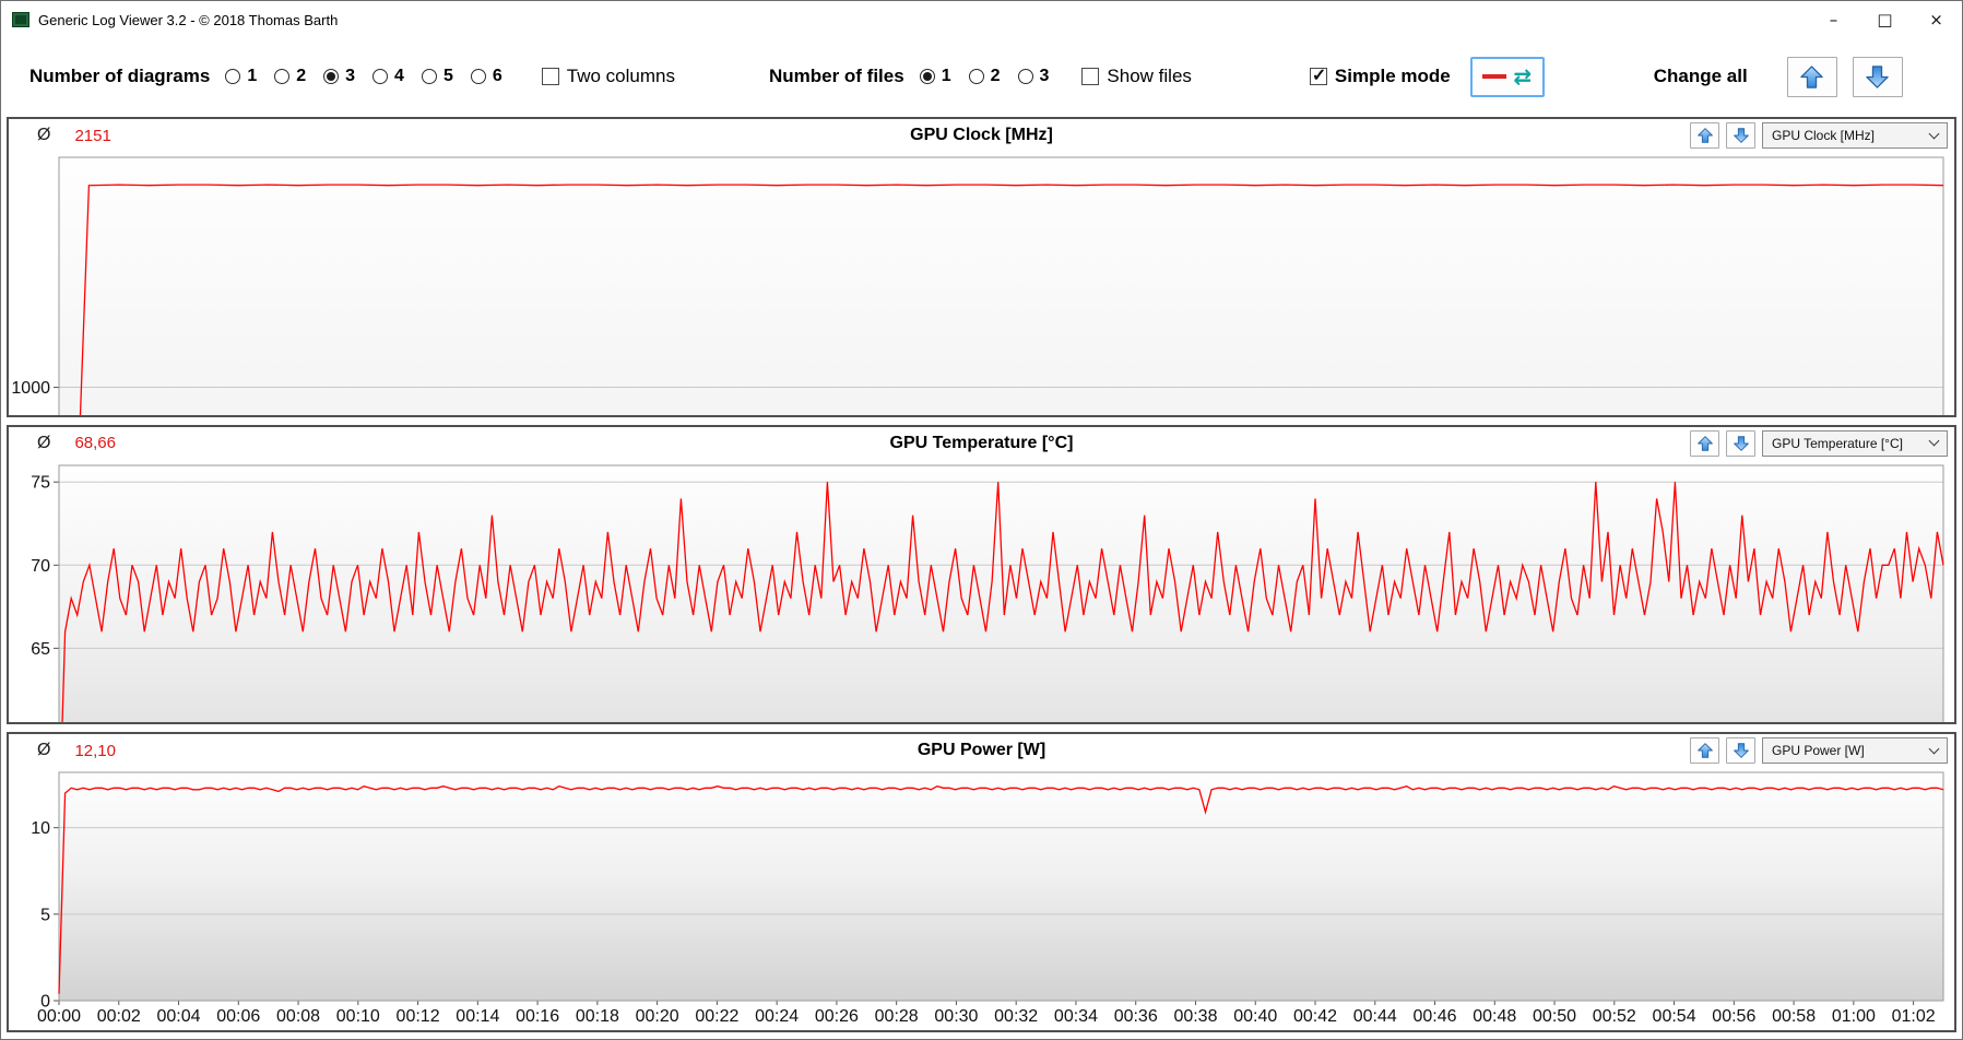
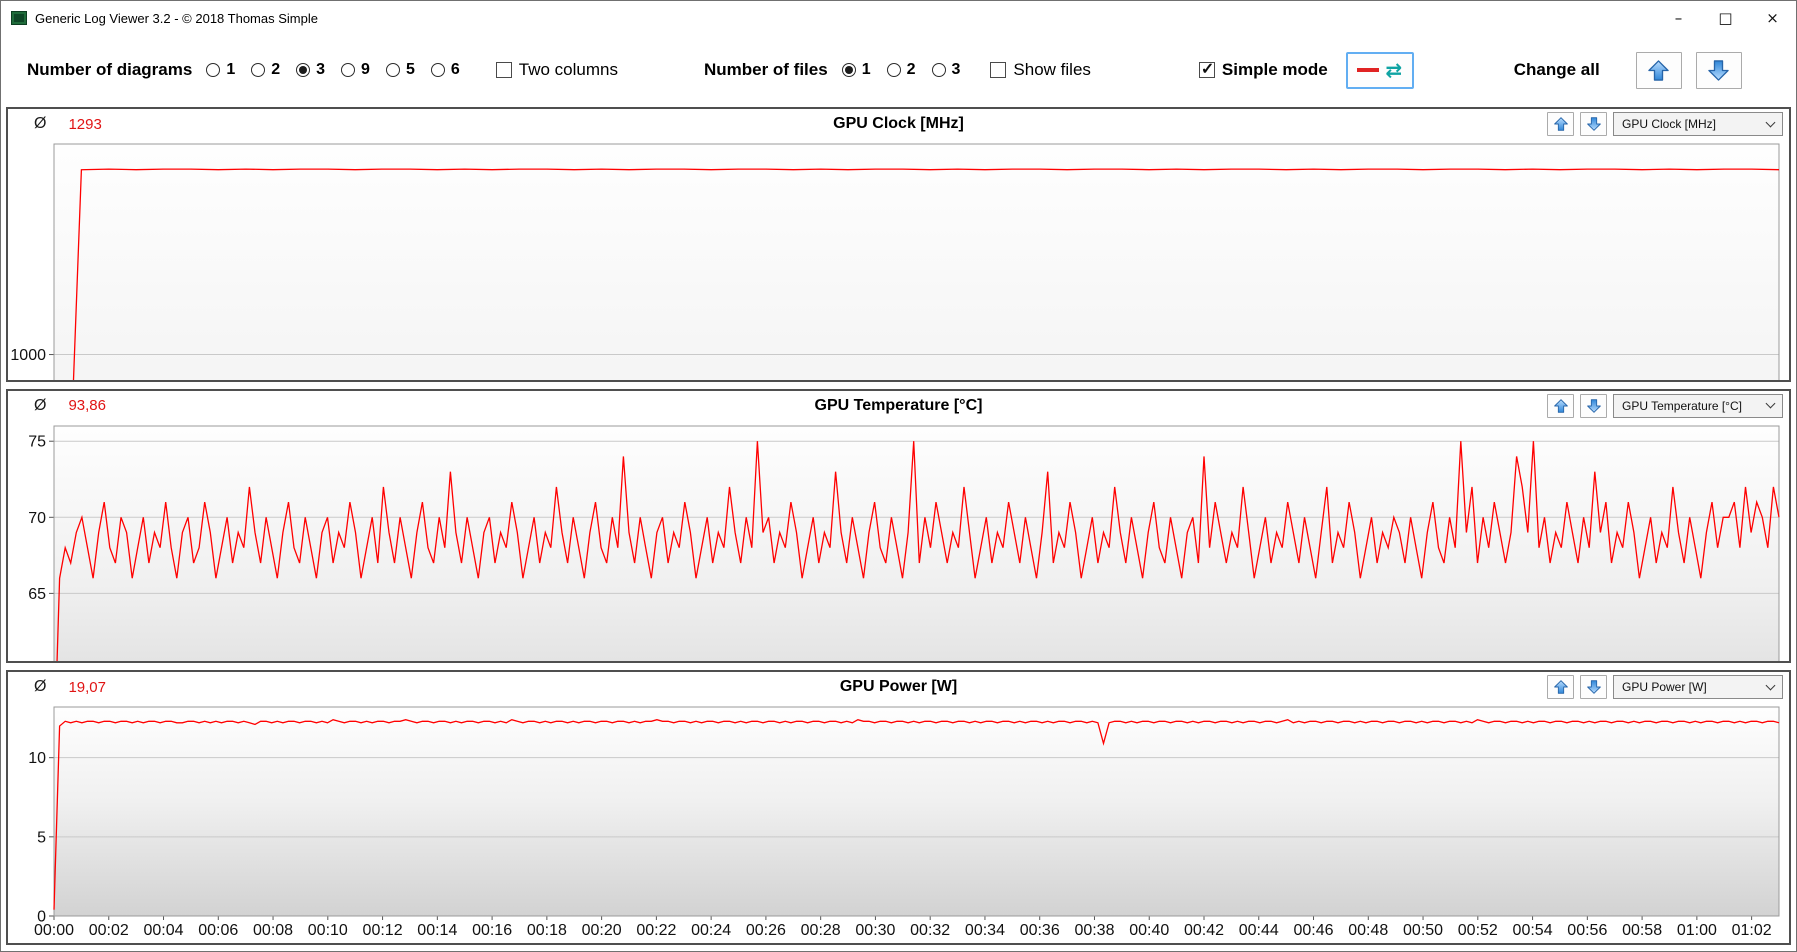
- Generic Log Viewer 3.2 - © 2018 Thomas Barth
+ Generic Log Viewer 3.2 - © 2018 Thomas Simple
  –
  □
  ×
  Number of diagrams
  1
  2
  3
- 4
+ 9
  5
  6
  Two columns
  Number of files
  1
  2
  3
  Show files
  Simple mode
  ⇄
  Change all
  Ø
- 2151
+ 1293
  GPU Clock [MHz]
  GPU Clock [MHz]
  1000
  Ø
- 68,66
+ 93,86
  GPU Temperature [°C]
  GPU Temperature [°C]
  65
  70
  75
  Ø
- 12,10
+ 19,07
  GPU Power [W]
  GPU Power [W]
  0
  5
  10
  00:00
  00:02
  00:04
  00:06
  00:08
  00:10
  00:12
  00:14
  00:16
  00:18
  00:20
  00:22
  00:24
  00:26
  00:28
  00:30
  00:32
  00:34
  00:36
  00:38
  00:40
  00:42
  00:44
  00:46
  00:48
  00:50
  00:52
  00:54
  00:56
  00:58
  01:00
  01:02
